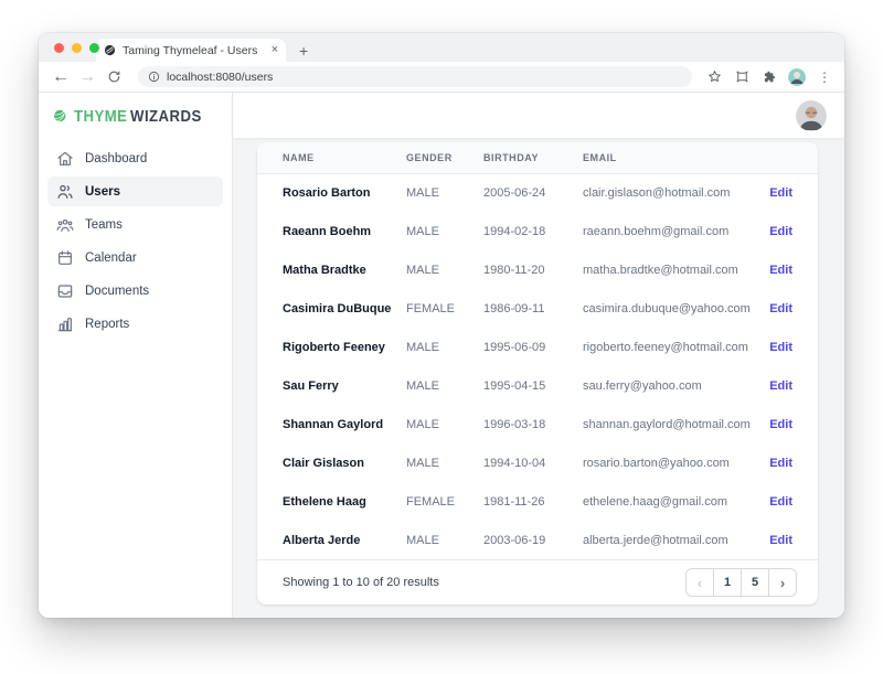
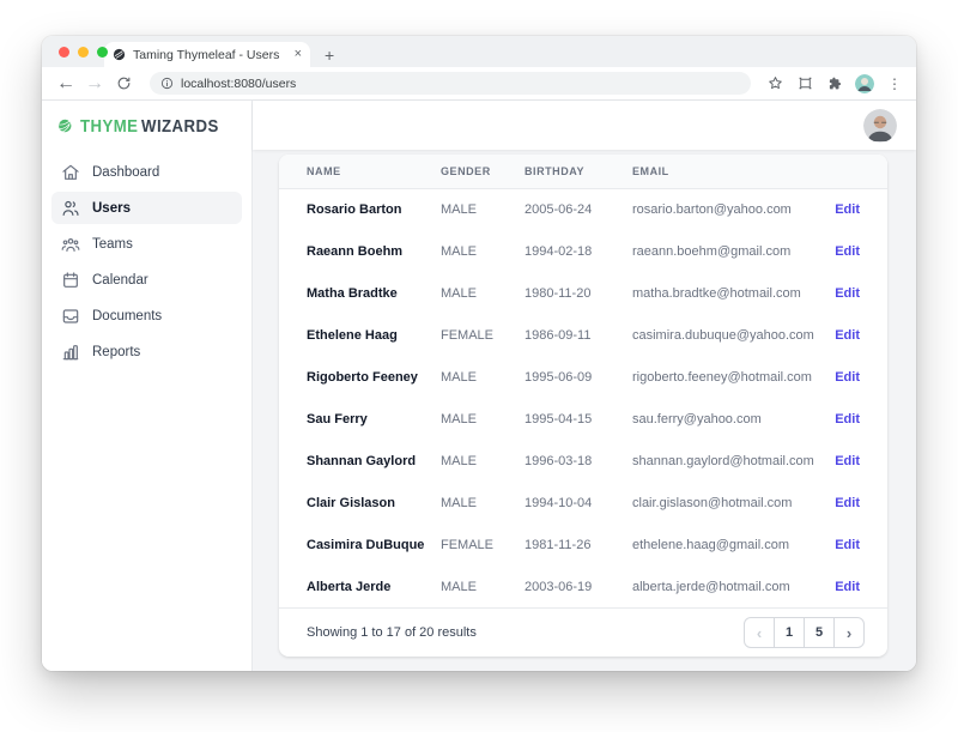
  Taming Thymeleaf - Users
  ×
  +
  ←
  →
  localhost:8080/users
  ⋮
  THYME WIZARDS
  Dashboard
  Users
  Teams
  Calendar
  Documents
  Reports
  NAME	GENDER	BIRTHDAY	EMAIL
- Rosario Barton	MALE	2005-06-24	clair.gislason@hotmail.com	Edit
+ Rosario Barton	MALE	2005-06-24	rosario.barton@yahoo.com	Edit
  Raeann Boehm	MALE	1994-02-18	raeann.boehm@gmail.com	Edit
  Matha Bradtke	MALE	1980-11-20	matha.bradtke@hotmail.com	Edit
- Casimira DuBuque	FEMALE	1986-09-11	casimira.dubuque@yahoo.com	Edit
+ Ethelene Haag	FEMALE	1986-09-11	casimira.dubuque@yahoo.com	Edit
  Rigoberto Feeney	MALE	1995-06-09	rigoberto.feeney@hotmail.com	Edit
  Sau Ferry	MALE	1995-04-15	sau.ferry@yahoo.com	Edit
  Shannan Gaylord	MALE	1996-03-18	shannan.gaylord@hotmail.com	Edit
- Clair Gislason	MALE	1994-10-04	rosario.barton@yahoo.com	Edit
+ Clair Gislason	MALE	1994-10-04	clair.gislason@hotmail.com	Edit
- Ethelene Haag	FEMALE	1981-11-26	ethelene.haag@gmail.com	Edit
+ Casimira DuBuque	FEMALE	1981-11-26	ethelene.haag@gmail.com	Edit
  Alberta Jerde	MALE	2003-06-19	alberta.jerde@hotmail.com	Edit
- Showing 1 to 10 of 20 results
+ Showing 1 to 17 of 20 results
  ‹
  1
  5
  ›
